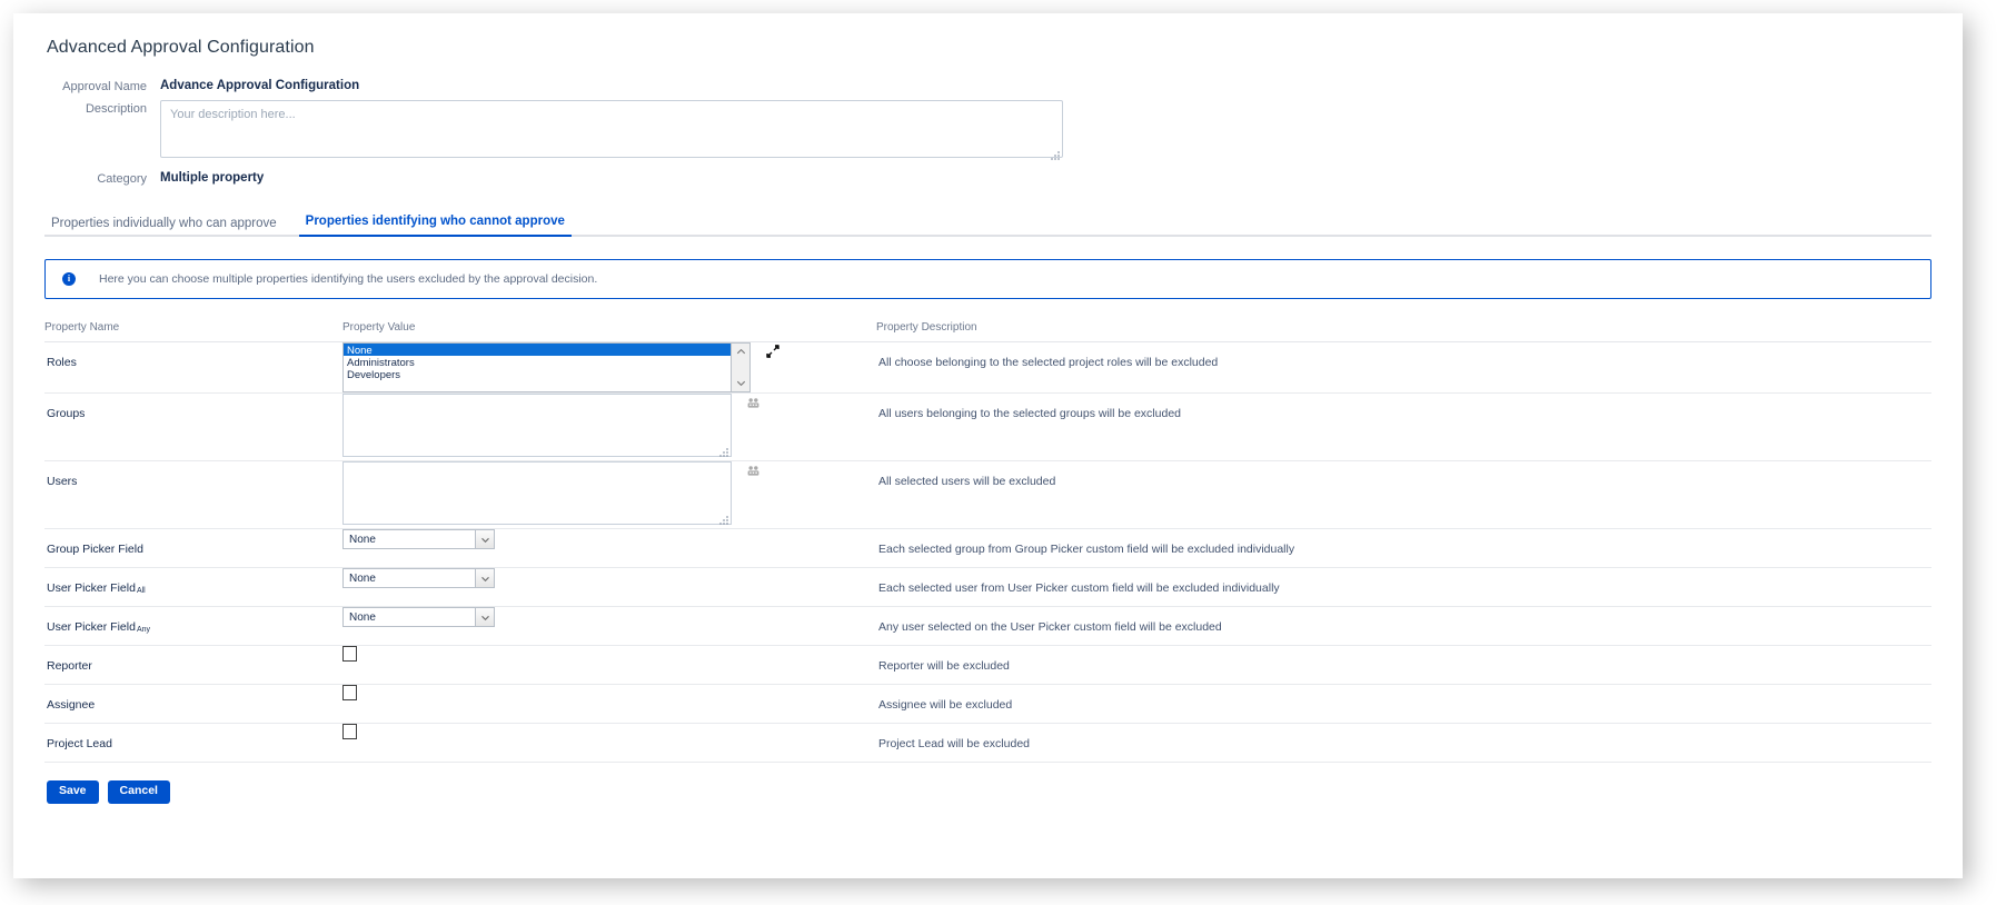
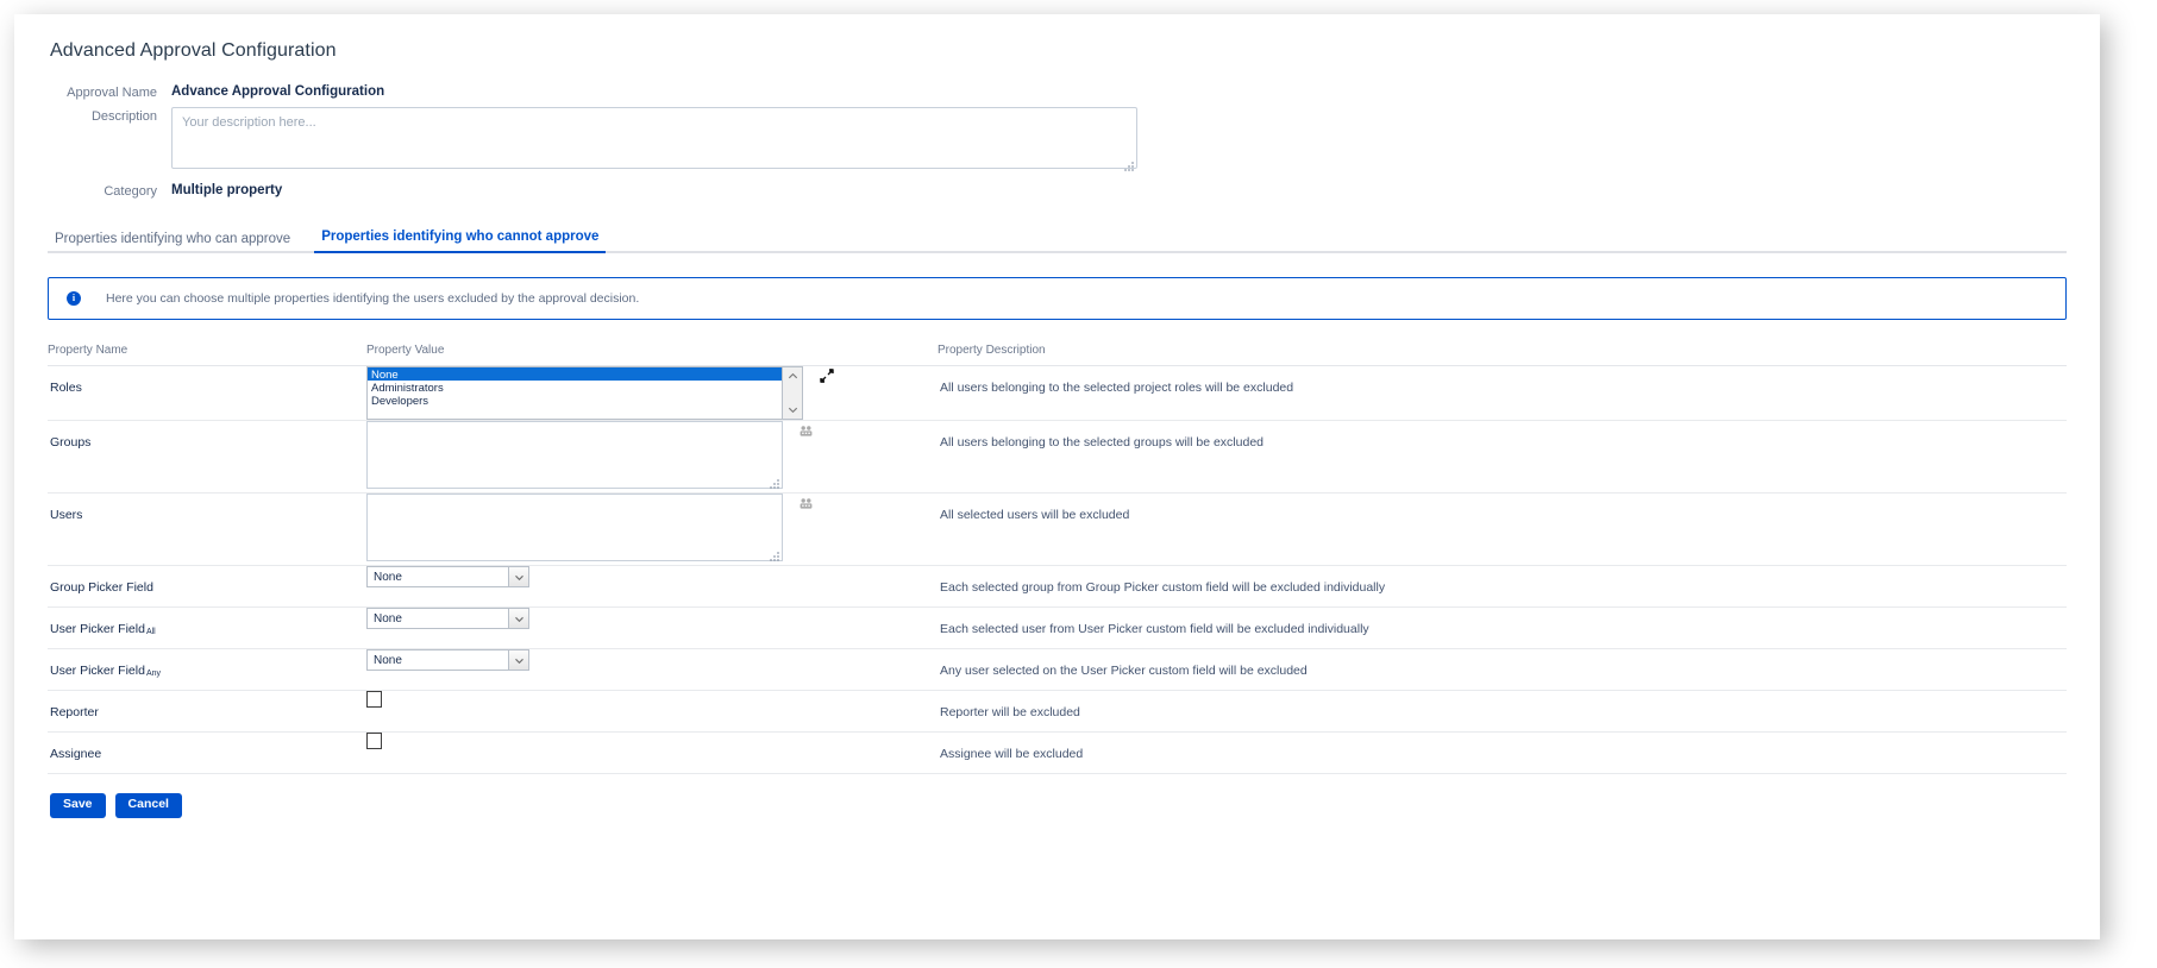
  Advanced Approval Configuration
  Approval Name
  Advance Approval Configuration
  Description
  Your description here...
  Category
  Multiple property
- Properties individually who can approve
+ Properties identifying who can approve
  Properties identifying who cannot approve
  i
  Here you can choose multiple properties identifying the users excluded by the approval decision.
  Property Name	Property Value	Property Description
- Roles	None Administrators Developers	All choose belonging to the selected project roles will be excluded
+ Roles	None Administrators Developers	All users belonging to the selected project roles will be excluded
  Groups		All users belonging to the selected groups will be excluded
  Users		All selected users will be excluded
  Group Picker Field	None	Each selected group from Group Picker custom field will be excluded individually
  User Picker Field	None	Each selected user from User Picker custom field will be excluded individually
  User Picker Field	None	Any user selected on the User Picker custom field will be excluded
  Reporter		Reporter will be excluded
  Assignee		Assignee will be excluded
- Project Lead		Project Lead will be excluded
  Save
  Cancel
